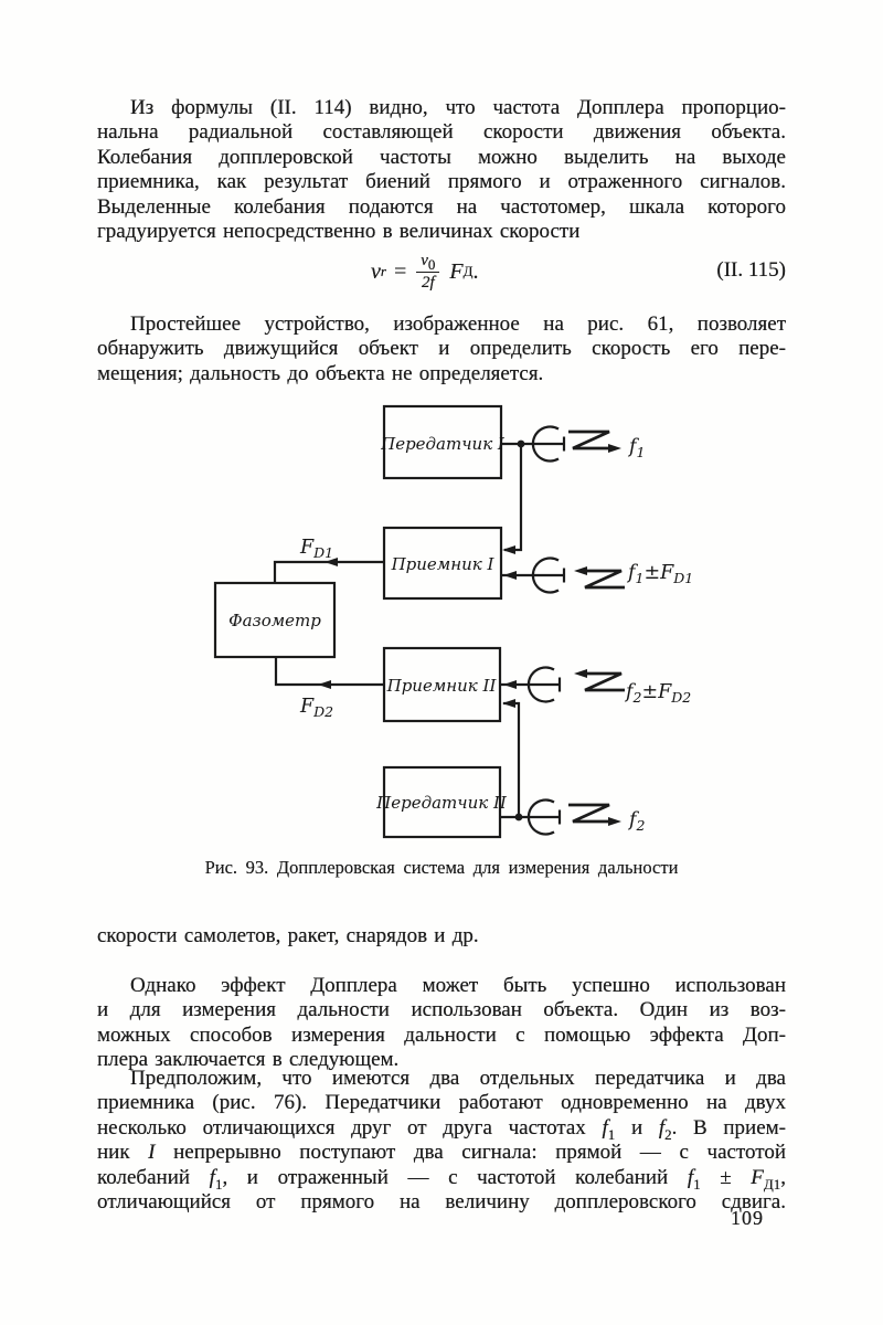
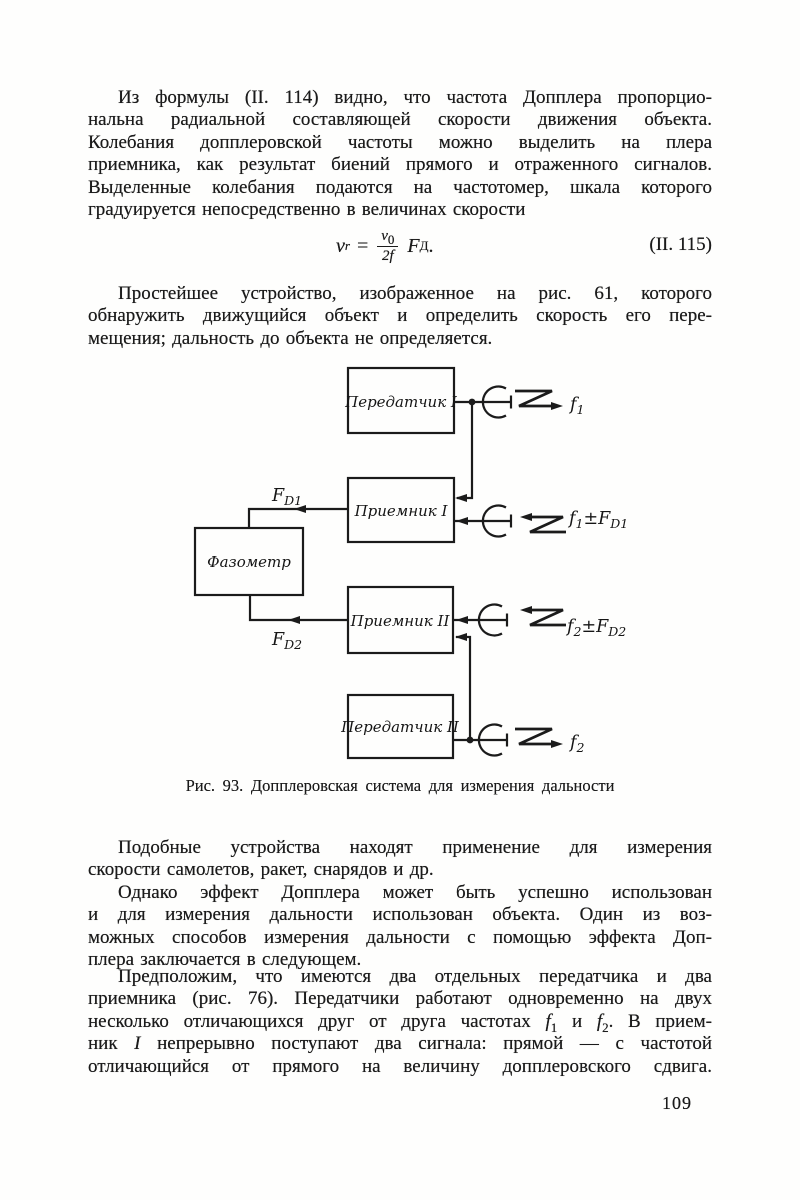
  Из формулы (II. 114) видно, что частота Допплера пропорцио-
  нальна радиальной составляющей скорости движения объекта.
- Колебания допплеровской частоты можно выделить на выходе
+ Колебания допплеровской частоты можно выделить на плера
  приемника, как результат биений прямого и отраженного сигналов.
  Выделенные колебания подаются на частотомер, шкала которого
  градуируется непосредственно в величинах скорости
  v
  r
  =
  v0
  2f
  F
  Д
  .
  (II. 115)
- Простейшее устройство, изображенное на рис. 61, позволяет
+ Простейшее устройство, изображенное на рис. 61, которого
  обнаружить движущийся объект и определить скорость его пере-
  мещения; дальность до объекта не определяется.
  Передатчик I
  Приемник I
  Фазометр
  Приемник II
  Передатчик II
  f1
  f1±FD1
  FD1
  FD2
  f2±FD2
  f2
  Рис. 93. Допплеровская система для измерения дальности
+ Подобные устройства находят применение для измерения
  скорости самолетов, ракет, снарядов и др.
  Однако эффект Допплера может быть успешно использован
  и для измерения дальности использован объекта. Один из воз-
  можных способов измерения дальности с помощью эффекта Доп-
  плера заключается в следующем.
  Предположим, что имеются два отдельных передатчика и два
  приемника (рис. 76). Передатчики работают одновременно на двух
  несколько отличающихся друг от друга частотах f1 и f2. В прием-
  ник I непрерывно поступают два сигнала: прямой — с частотой
- колебаний f1, и отраженный — с частотой колебаний f1 ± FД1,
  отличающийся от прямого на величину допплеровского сдвига.
  109
